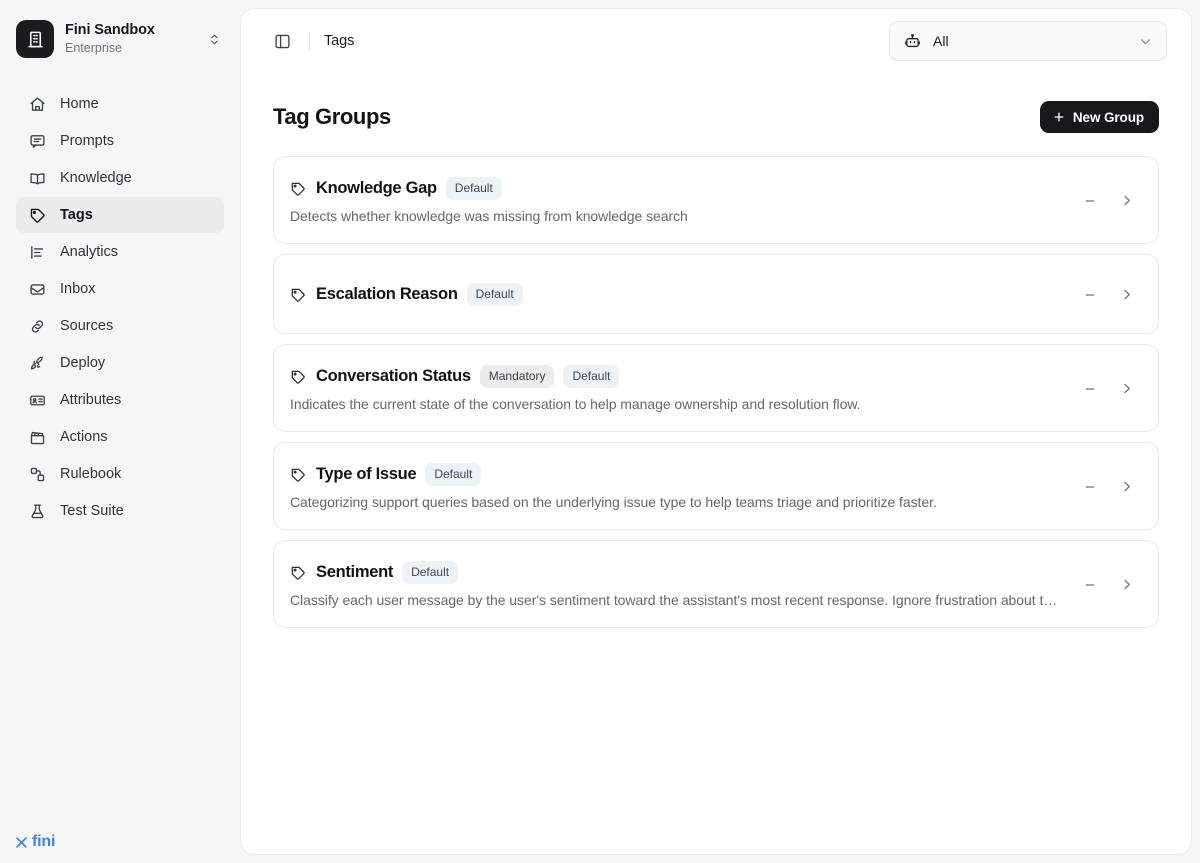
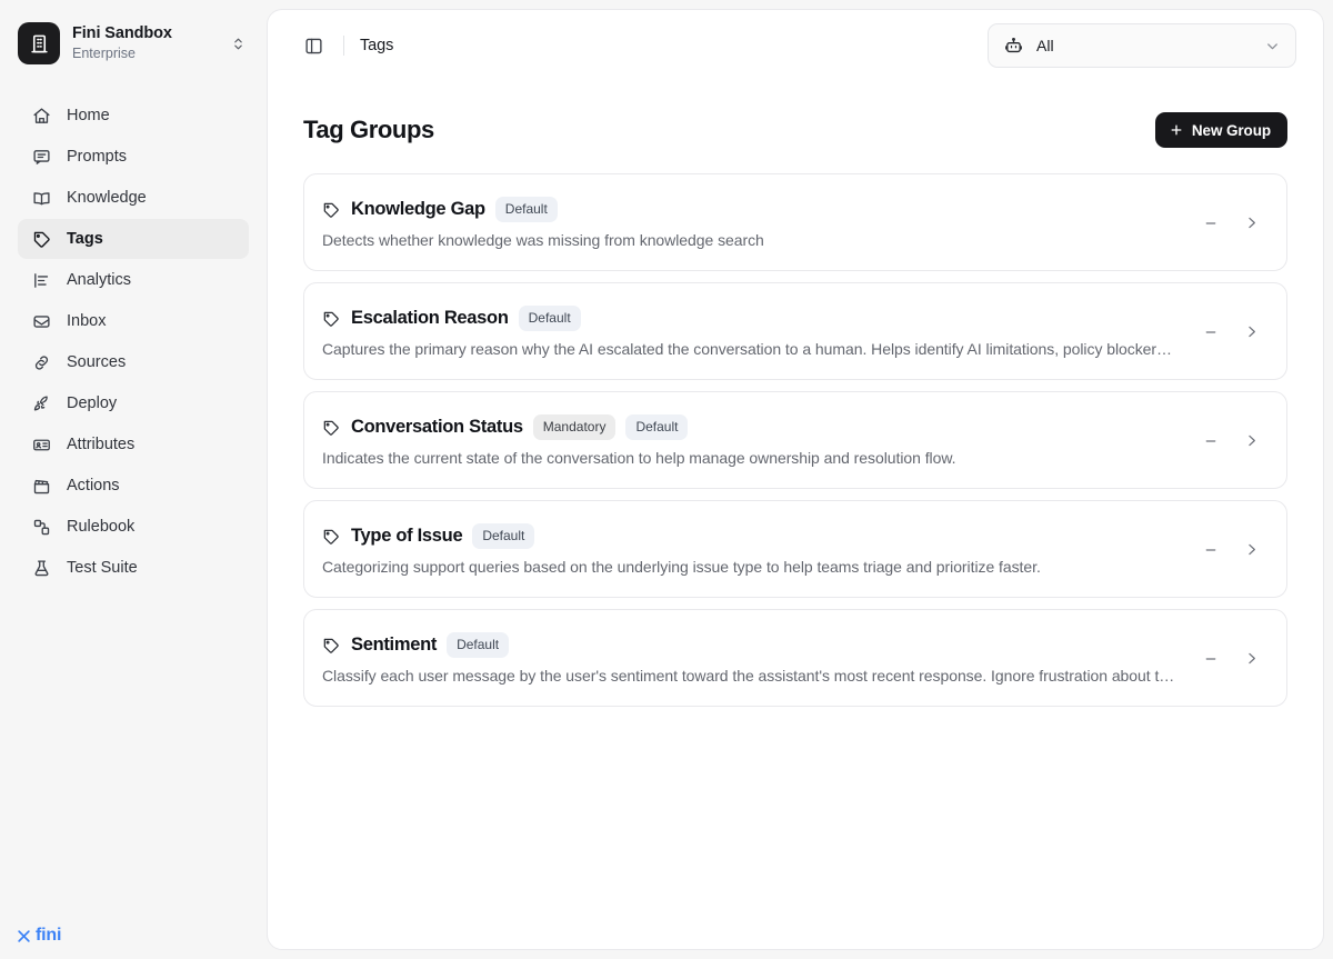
  Fini Sandbox
  Enterprise
  Home
  Prompts
  Knowledge
  Tags
  Analytics
  Inbox
  Sources
  Deploy
  Attributes
  Actions
  Rulebook
  Test Suite
  fini
  Tags
  All
  Tag Groups
  New Group
  Knowledge Gap
  Default
  Detects whether knowledge was missing from knowledge search
  Escalation Reason
  Default
+ Captures the primary reason why the AI escalated the conversation to a human. Helps identify AI limitations, policy blockers…
  Conversation Status
  Mandatory
  Default
  Indicates the current state of the conversation to help manage ownership and resolution flow.
  Type of Issue
  Default
  Categorizing support queries based on the underlying issue type to help teams triage and prioritize faster.
  Sentiment
  Default
  Classify each user message by the user's sentiment toward the assistant's most recent response. Ignore frustration about t…
